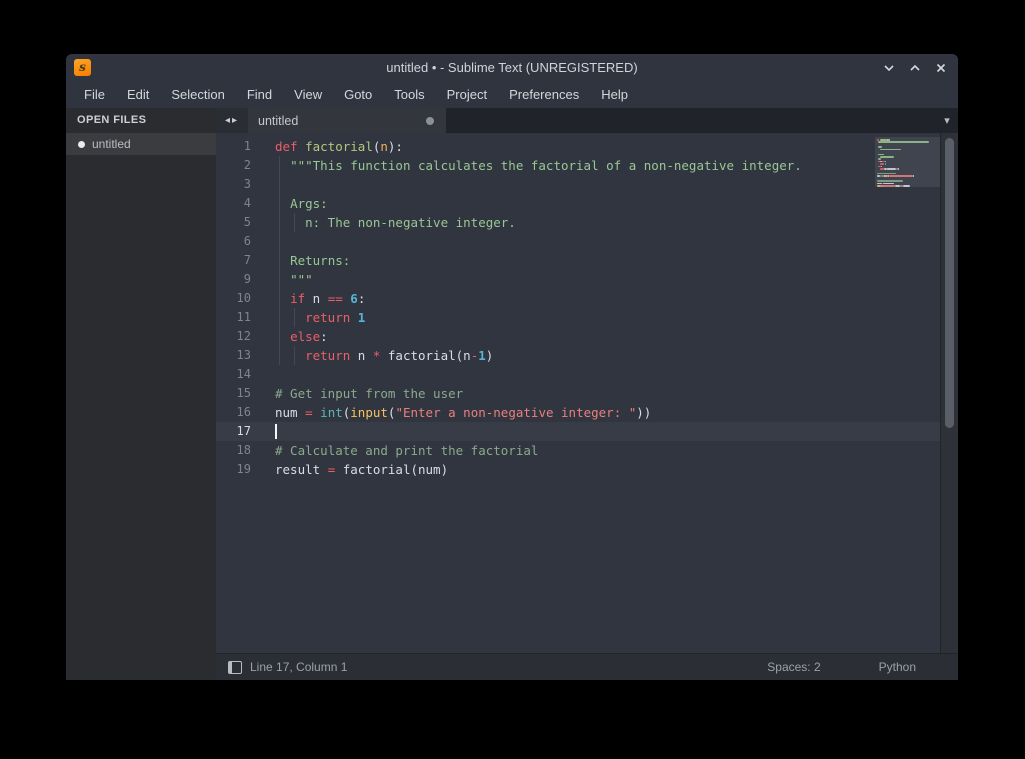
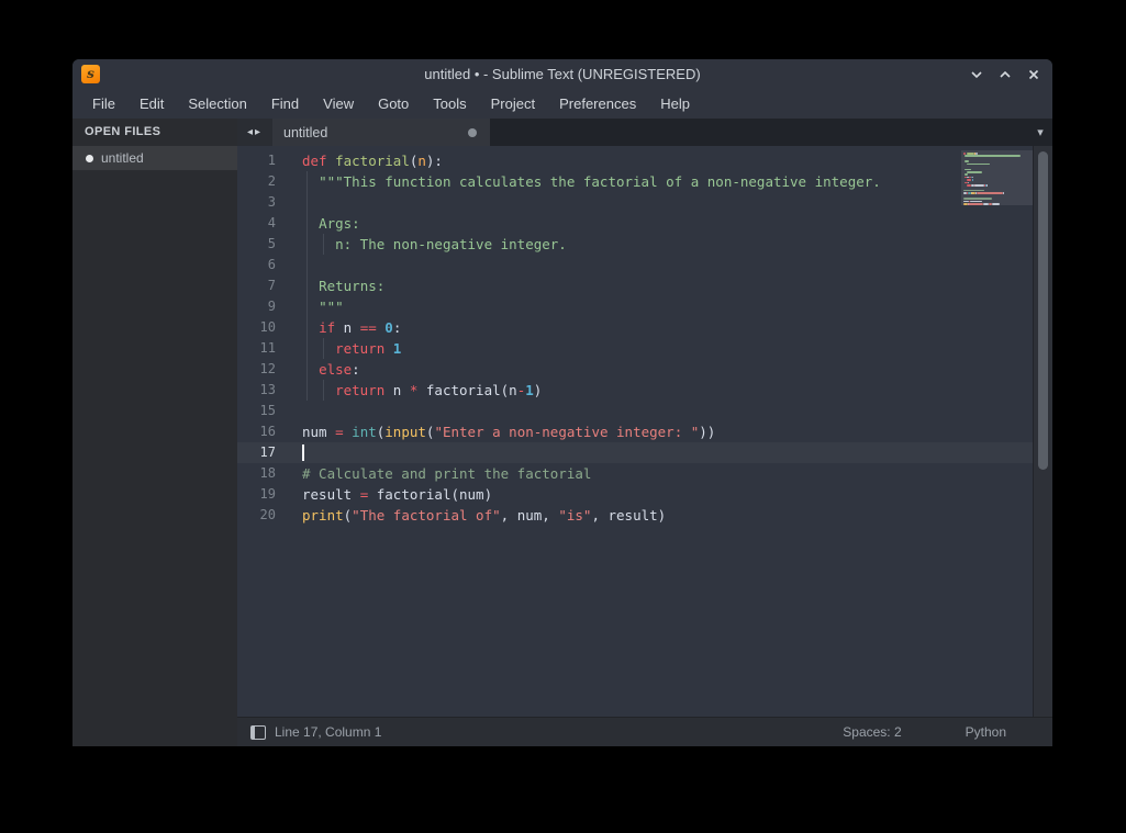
  s
  untitled • - Sublime Text (UNREGISTERED)
  File
  Edit
  Selection
  Find
  View
  Goto
  Tools
  Project
  Preferences
  Help
  OPEN FILES
  untitled
  ◂
  ▸
  untitled
  ▾
  1
  def factorial(n):
  2
  """This function calculates the factorial of a non-negative integer.
  3
  4
  Args:
  5
  n: The non-negative integer.
  6
  7
  Returns:
  9
  """
  10
- if n == 6:
+ if n == 0:
  11
  return 1
  12
  else:
  13
  return n * factorial(n-1)
- 14
  15
- # Get input from the user
  16
  num = int(input("Enter a non-negative integer: "))
  17
  18
  # Calculate and print the factorial
  19
  result = factorial(num)
+ 20
+ print("The factorial of", num, "is", result)
  Line 17, Column 1
  Spaces: 2
  Python
